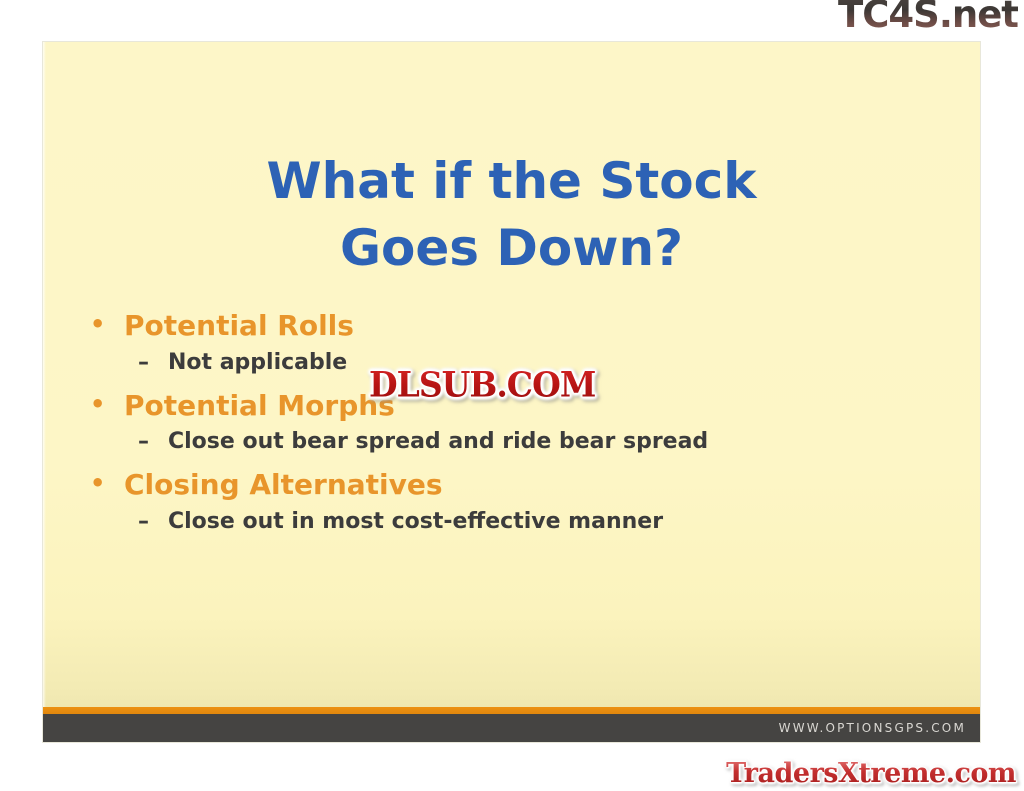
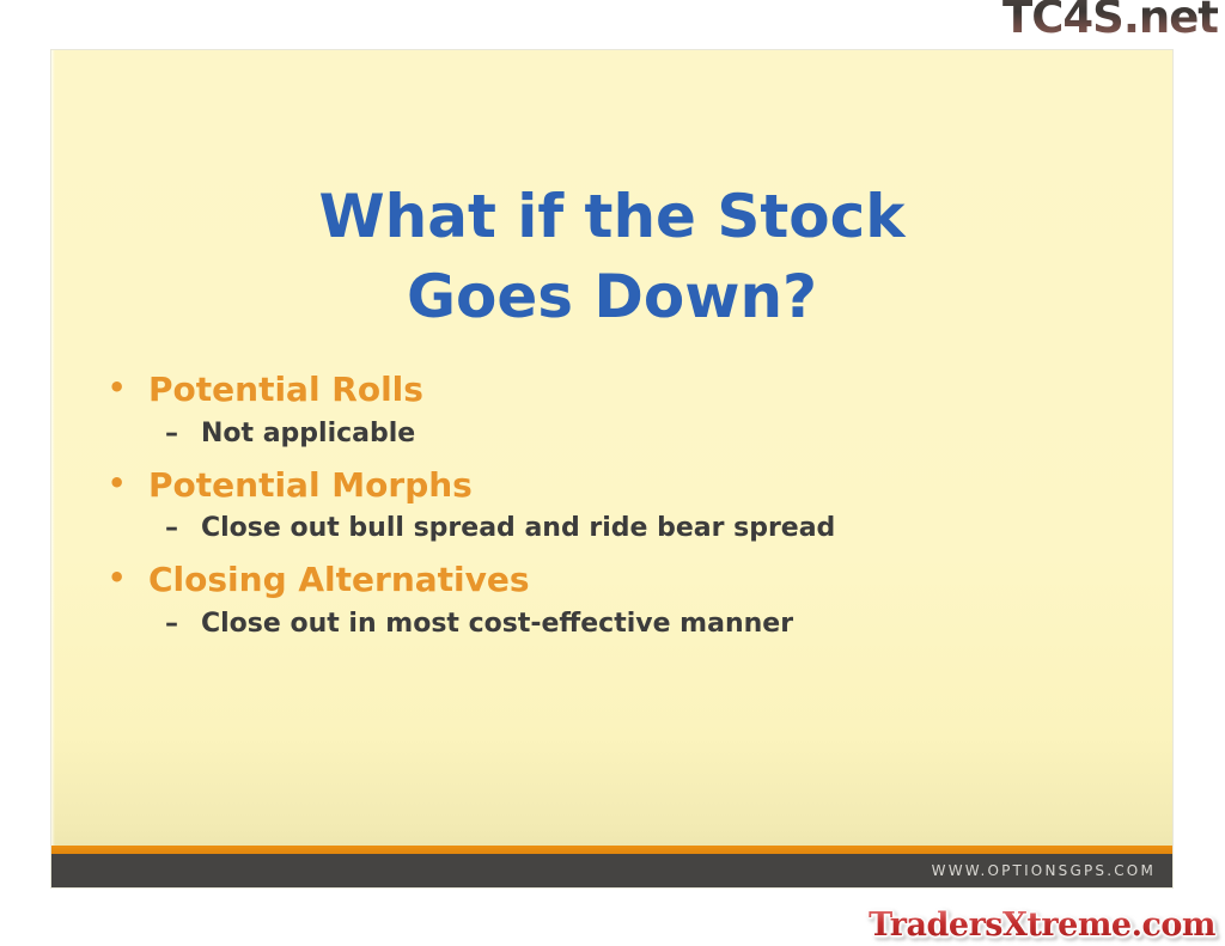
  TC4S.net
  What if the Stock
  Goes Down?
  •
  Potential Rolls
  –
  Not applicable
  •
  Potential Morphs
  –
- Close out bear spread and ride bear spread
+ Close out bull spread and ride bear spread
  •
  Closing Alternatives
  –
  Close out in most cost-effective manner
  WWW.OPTIONSGPS.COM
- DLSUB.COM
  TradersXtreme.com
